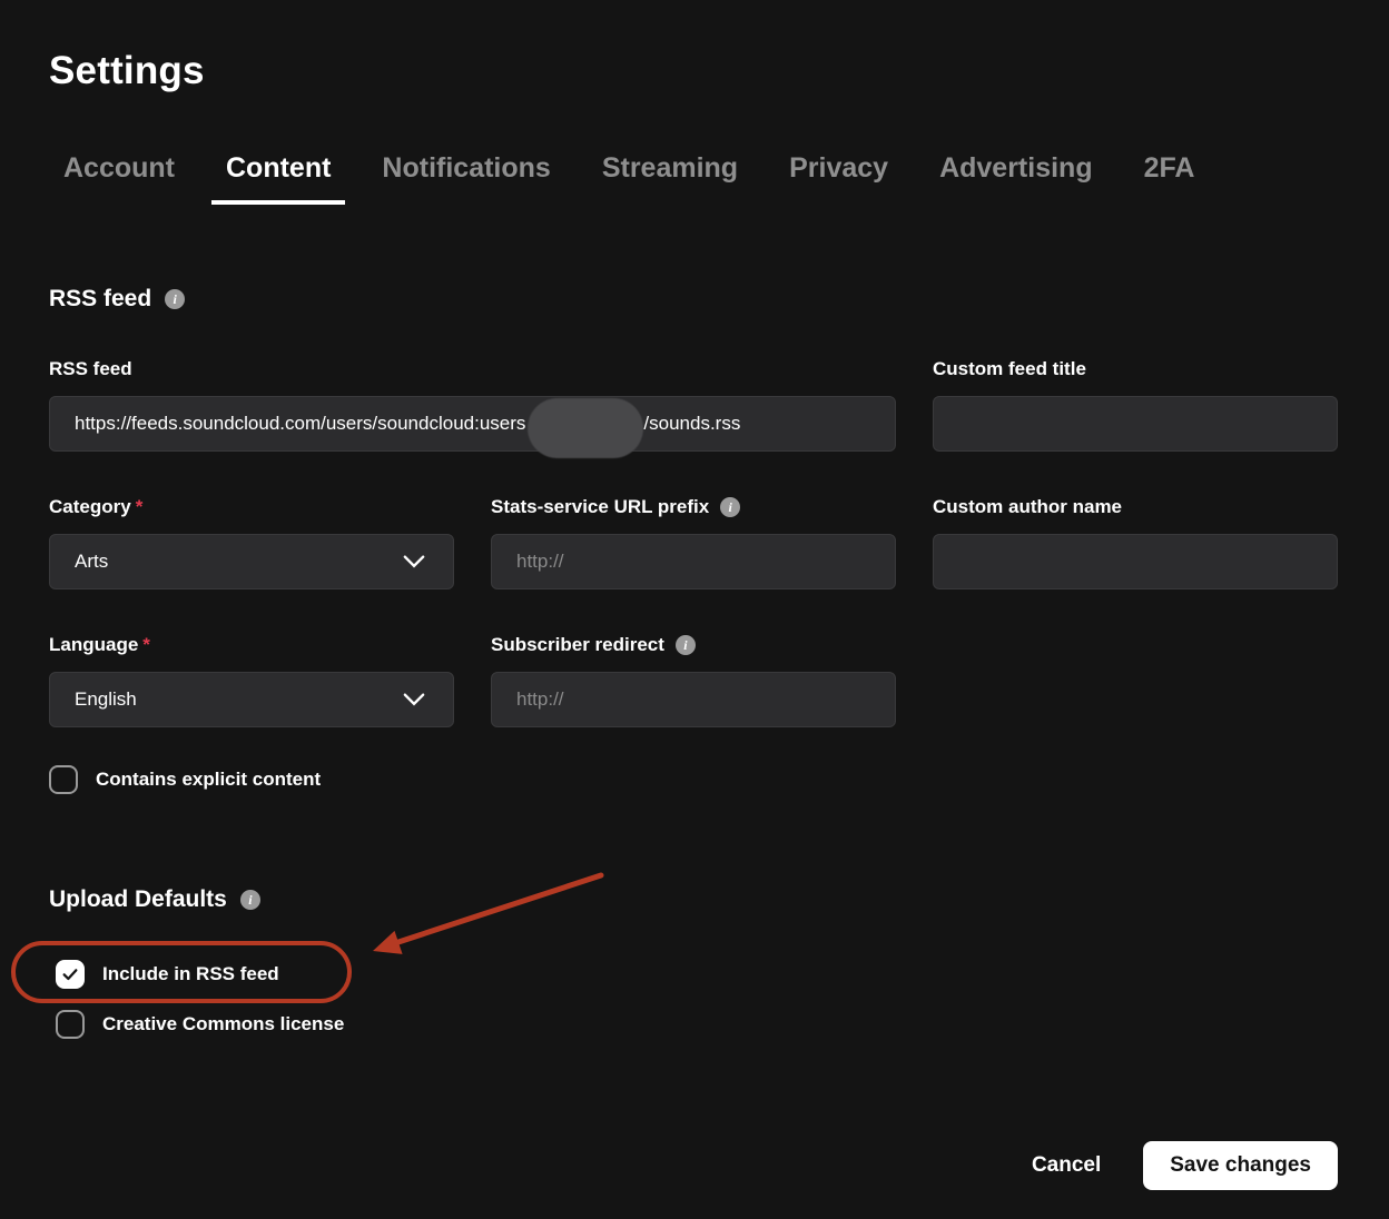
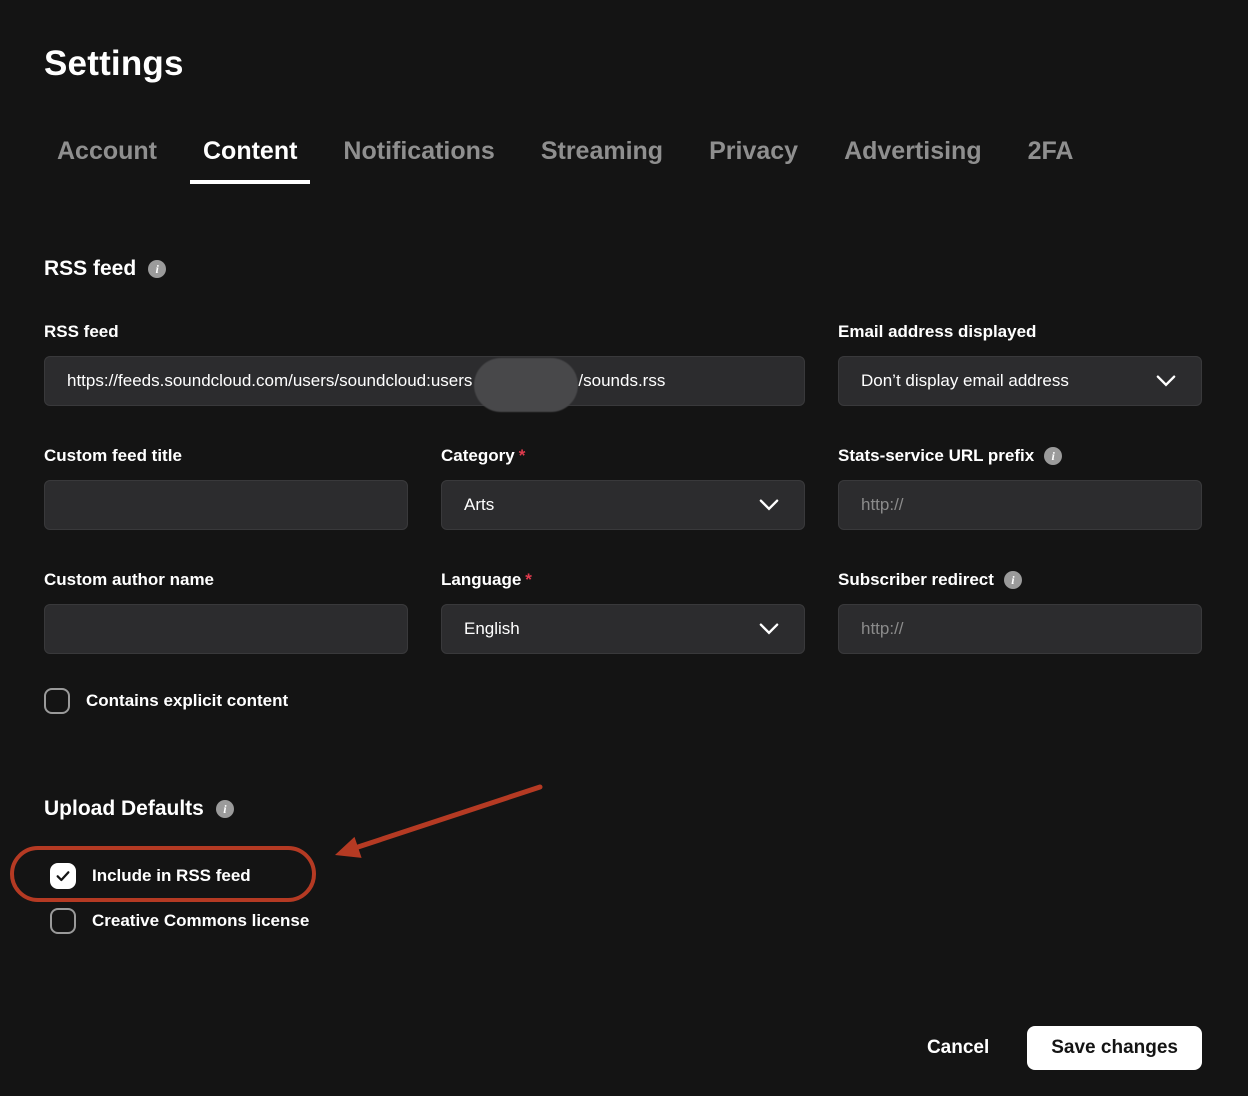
  Settings
  Account
  Content
  Notifications
  Streaming
  Privacy
  Advertising
  2FA
  RSS feed
  i
  RSS feed
  https://feeds.soundcloud.com/users/soundcloud:users
  /sounds.rss
+ Email address displayed
+ Don’t display email address
  Custom feed title
  Category
  *
  Arts
  Stats-service URL prefix
  i
  http://
  Custom author name
  Language
  *
  English
  Subscriber redirect
  i
  http://
  Contains explicit content
  Upload Defaults
  i
  Include in RSS feed
  Creative Commons license
  Cancel
  Save changes
